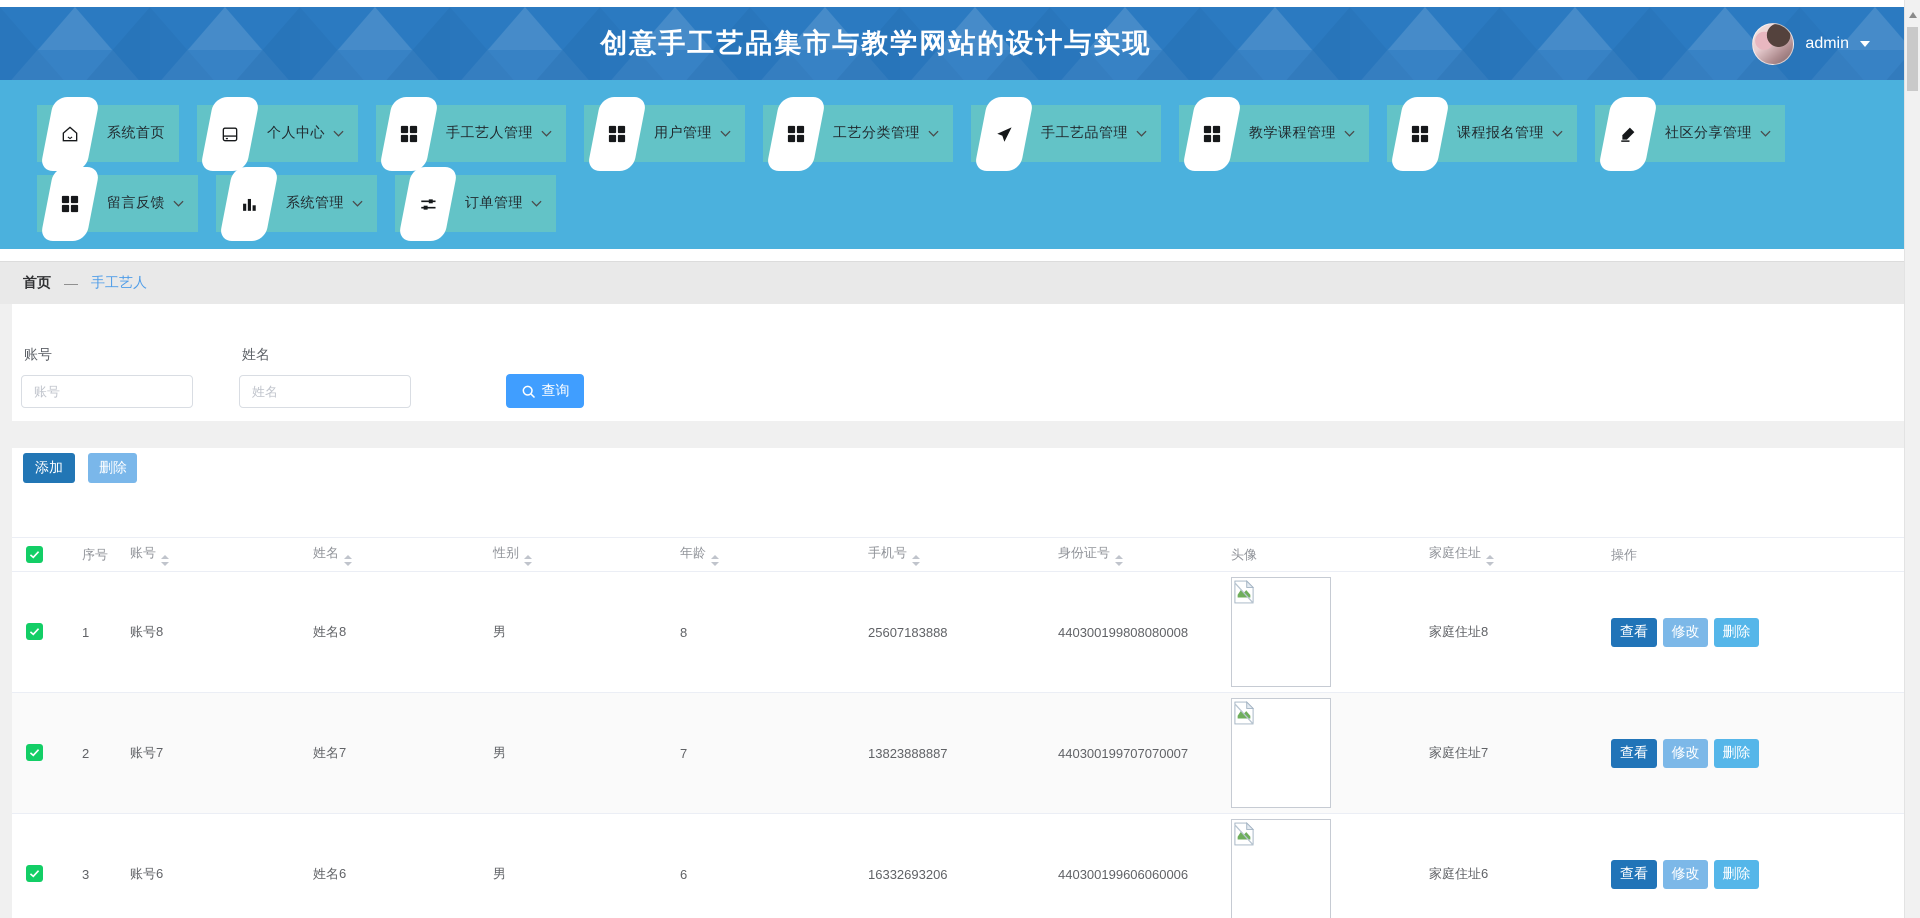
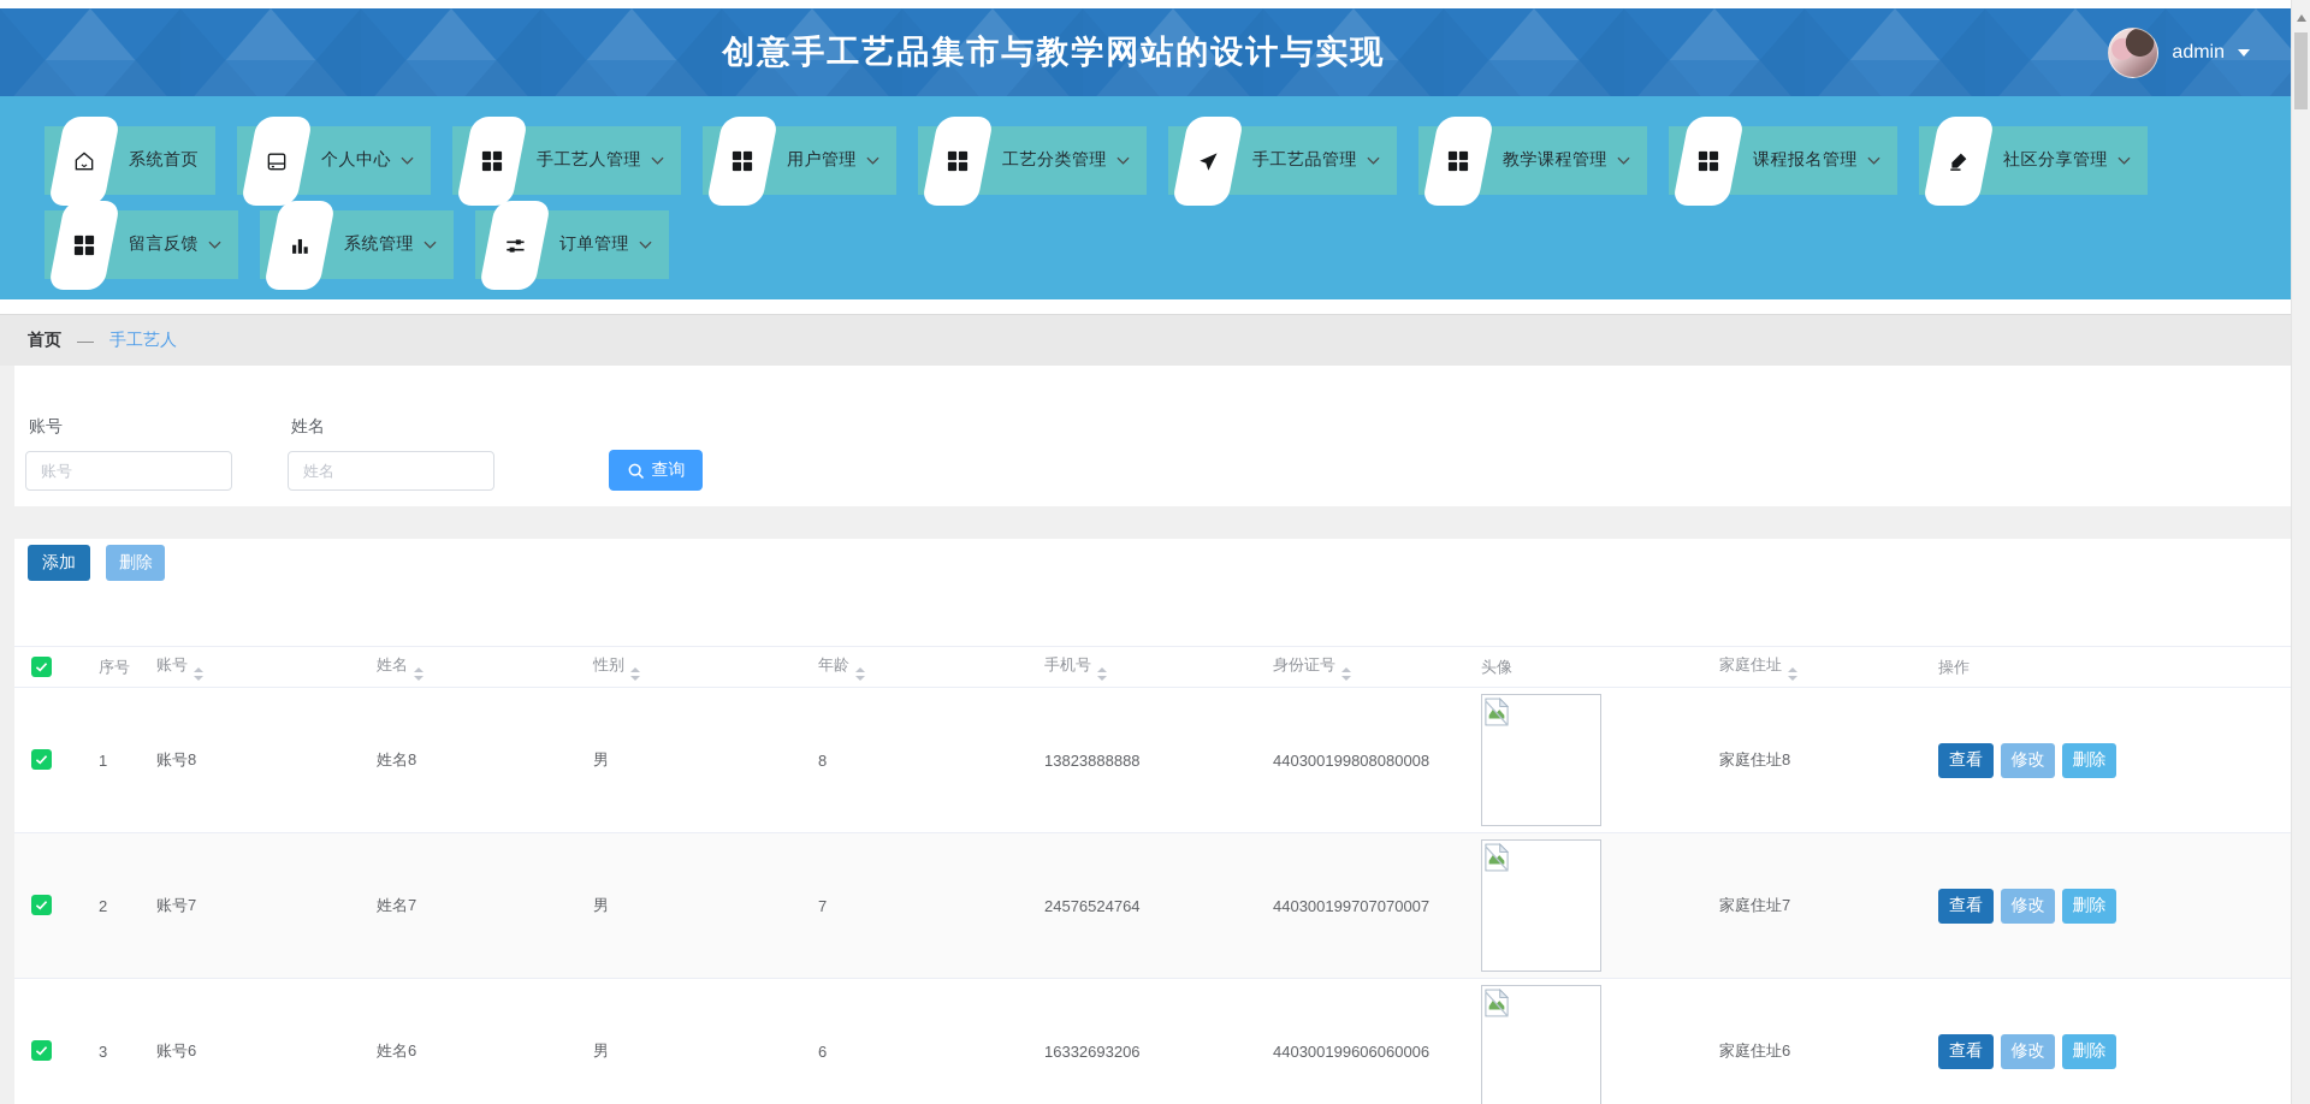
  创意手工艺品集市与教学网站的设计与实现
  admin
  系统首页
  个人中心
  手工艺人管理
  用户管理
  工艺分类管理
  手工艺品管理
  教学课程管理
  课程报名管理
  社区分享管理
  留言反馈
  系统管理
  订单管理
  首页
  —
  手工艺人
  账号
  账号
  姓名
  姓名
  查询
  添加 删除
  	序号	账号	姓名	性别	年龄	手机号	身份证号	头像	家庭住址	操作
- 	1	账号8	姓名8	男	8	25607183888	440300199808080008		家庭住址8	查看 修改 删除
+ 	1	账号8	姓名8	男	8	13823888888	440300199808080008		家庭住址8	查看 修改 删除
- 	2	账号7	姓名7	男	7	13823888887	440300199707070007		家庭住址7	查看 修改 删除
+ 	2	账号7	姓名7	男	7	24576524764	440300199707070007		家庭住址7	查看 修改 删除
  	3	账号6	姓名6	男	6	16332693206	440300199606060006		家庭住址6	查看 修改 删除
